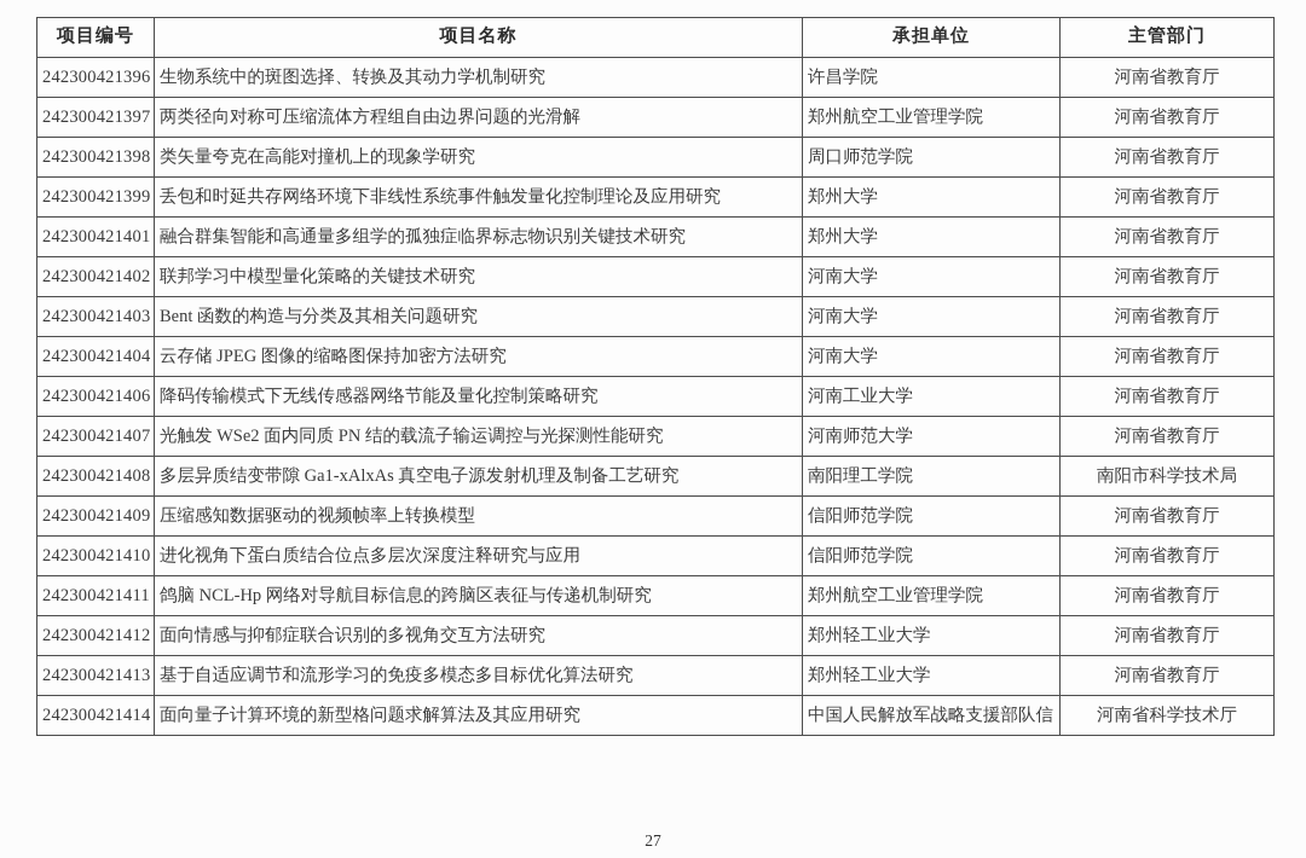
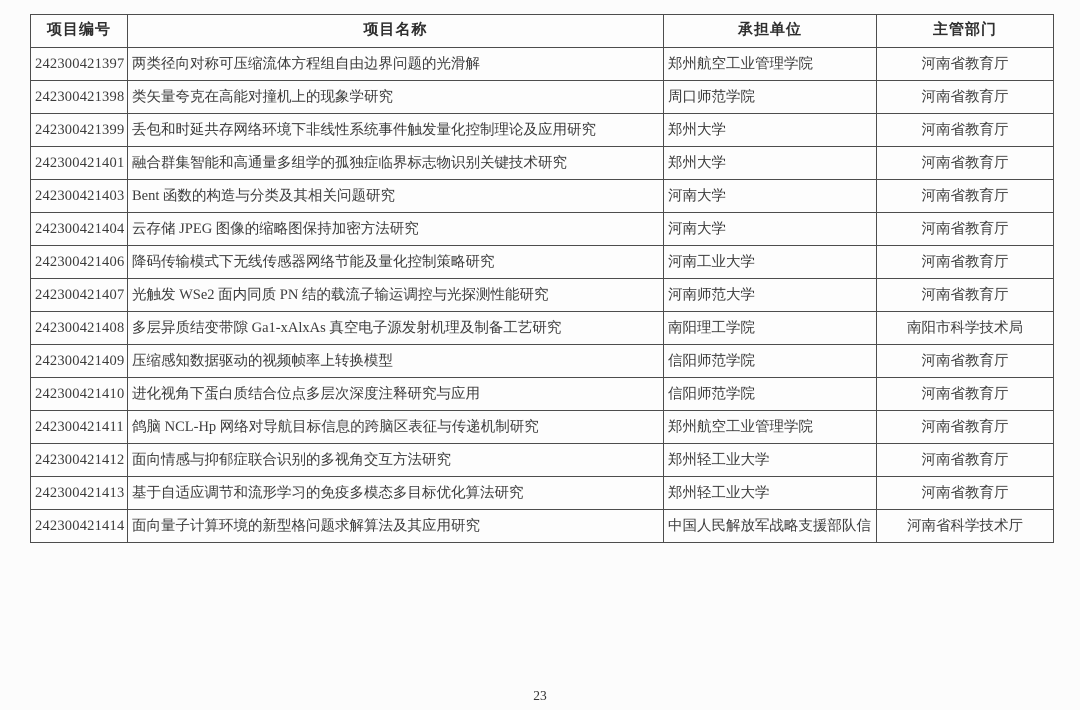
  项目编号	项目名称	承担单位	主管部门
- 242300421396	生物系统中的斑图选择、转换及其动力学机制研究	许昌学院	河南省教育厅
  242300421397	两类径向对称可压缩流体方程组自由边界问题的光滑解	郑州航空工业管理学院	河南省教育厅
  242300421398	类矢量夸克在高能对撞机上的现象学研究	周口师范学院	河南省教育厅
  242300421399	丢包和时延共存网络环境下非线性系统事件触发量化控制理论及应用研究	郑州大学	河南省教育厅
  242300421401	融合群集智能和高通量多组学的孤独症临界标志物识别关键技术研究	郑州大学	河南省教育厅
- 242300421402	联邦学习中模型量化策略的关键技术研究	河南大学	河南省教育厅
  242300421403	Bent 函数的构造与分类及其相关问题研究	河南大学	河南省教育厅
  242300421404	云存储 JPEG 图像的缩略图保持加密方法研究	河南大学	河南省教育厅
  242300421406	降码传输模式下无线传感器网络节能及量化控制策略研究	河南工业大学	河南省教育厅
  242300421407	光触发 WSe2 面内同质 PN 结的载流子输运调控与光探测性能研究	河南师范大学	河南省教育厅
  242300421408	多层异质结变带隙 Ga1-xAlxAs 真空电子源发射机理及制备工艺研究	南阳理工学院	南阳市科学技术局
  242300421409	压缩感知数据驱动的视频帧率上转换模型	信阳师范学院	河南省教育厅
  242300421410	进化视角下蛋白质结合位点多层次深度注释研究与应用	信阳师范学院	河南省教育厅
  242300421411	鸽脑 NCL-Hp 网络对导航目标信息的跨脑区表征与传递机制研究	郑州航空工业管理学院	河南省教育厅
  242300421412	面向情感与抑郁症联合识别的多视角交互方法研究	郑州轻工业大学	河南省教育厅
  242300421413	基于自适应调节和流形学习的免疫多模态多目标优化算法研究	郑州轻工业大学	河南省教育厅
  242300421414	面向量子计算环境的新型格问题求解算法及其应用研究	中国人民解放军战略支援部队信	河南省科学技术厅
- 27
+ 23
